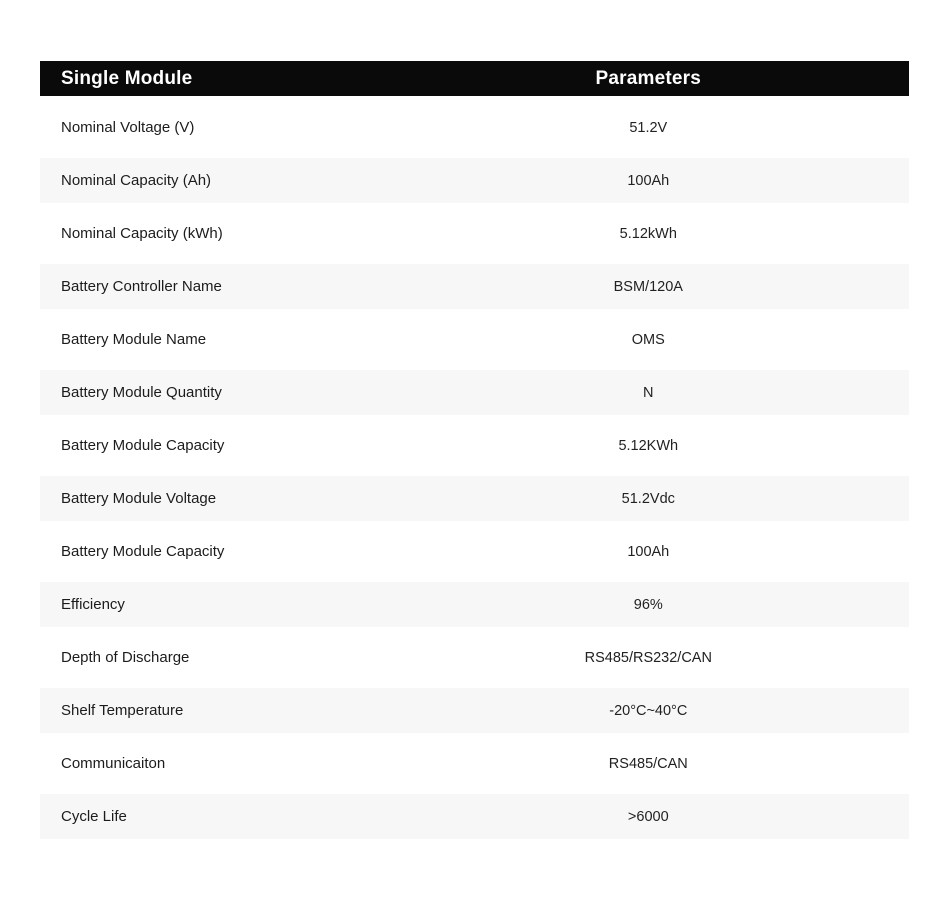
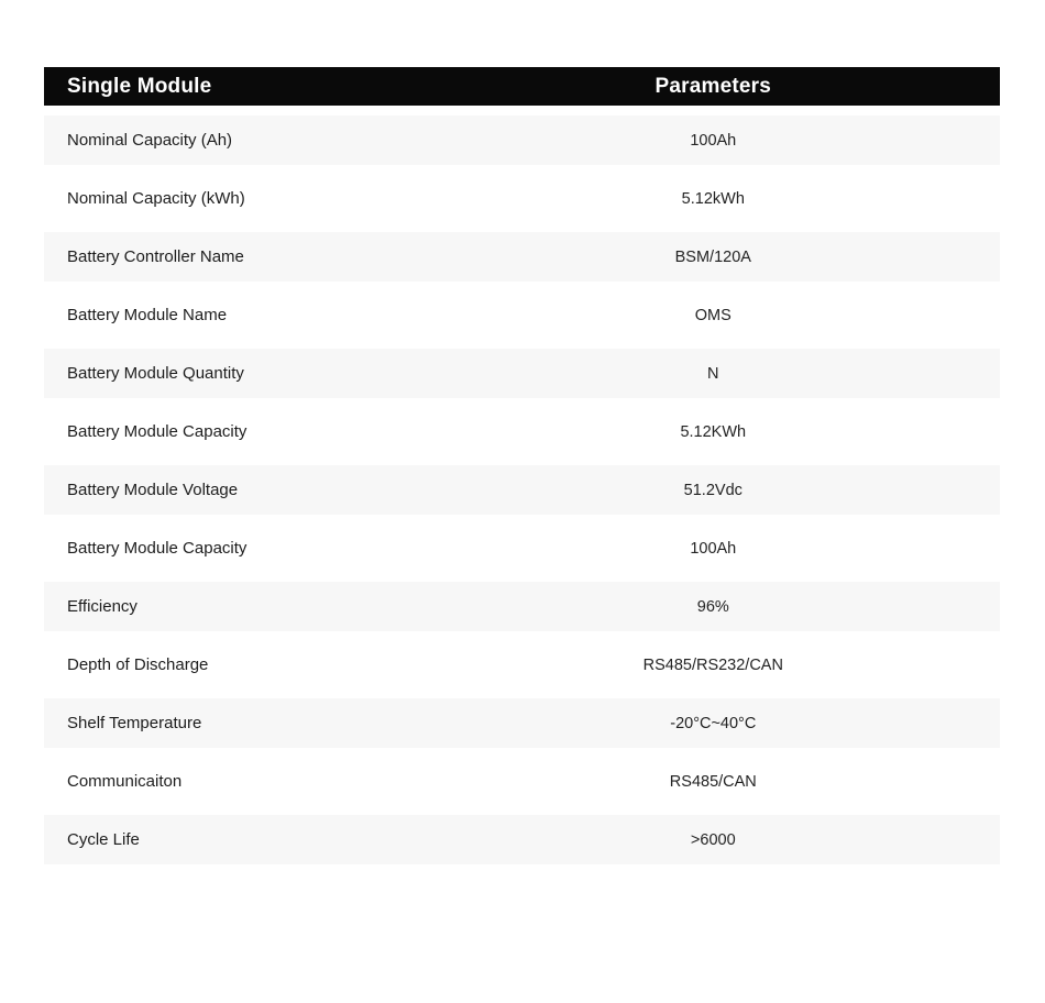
  Single Module
  Parameters
- Nominal Voltage (V)
- 51.2V
  Nominal Capacity (Ah)
  100Ah
  Nominal Capacity (kWh)
  5.12kWh
  Battery Controller Name
  BSM/120A
  Battery Module Name
  OMS
  Battery Module Quantity
  N
  Battery Module Capacity
  5.12KWh
  Battery Module Voltage
  51.2Vdc
  Battery Module Capacity
  100Ah
  Efficiency
  96%
  Depth of Discharge
  RS485/RS232/CAN
  Shelf Temperature
  -20°C~40°C
  Communicaiton
  RS485/CAN
  Cycle Life
  >6000
